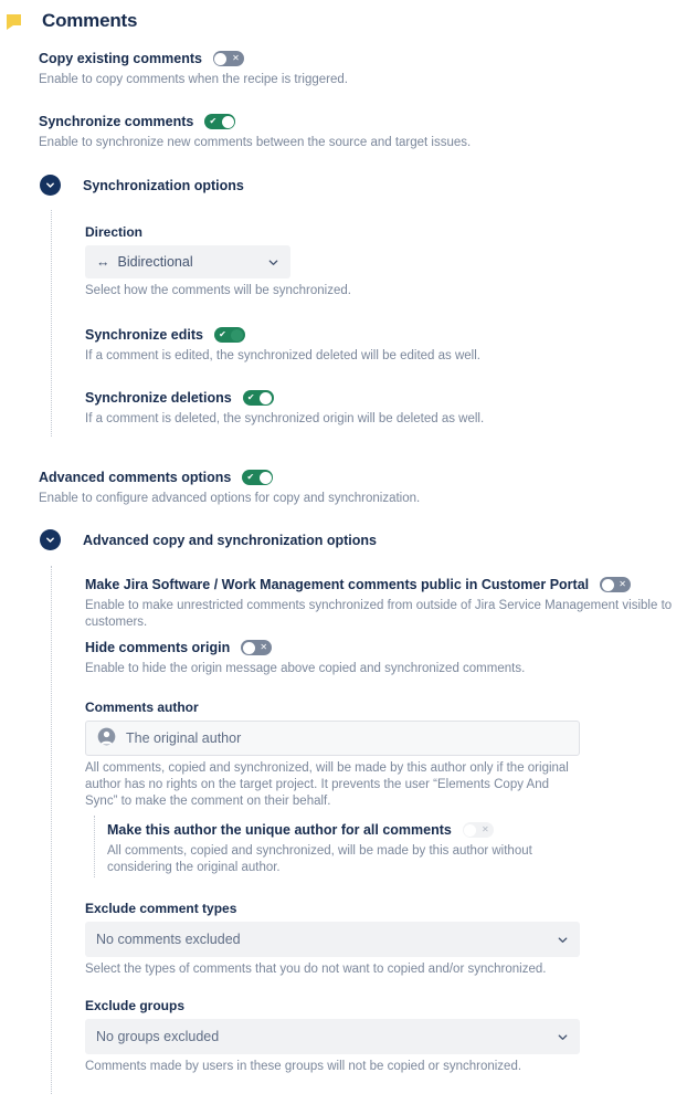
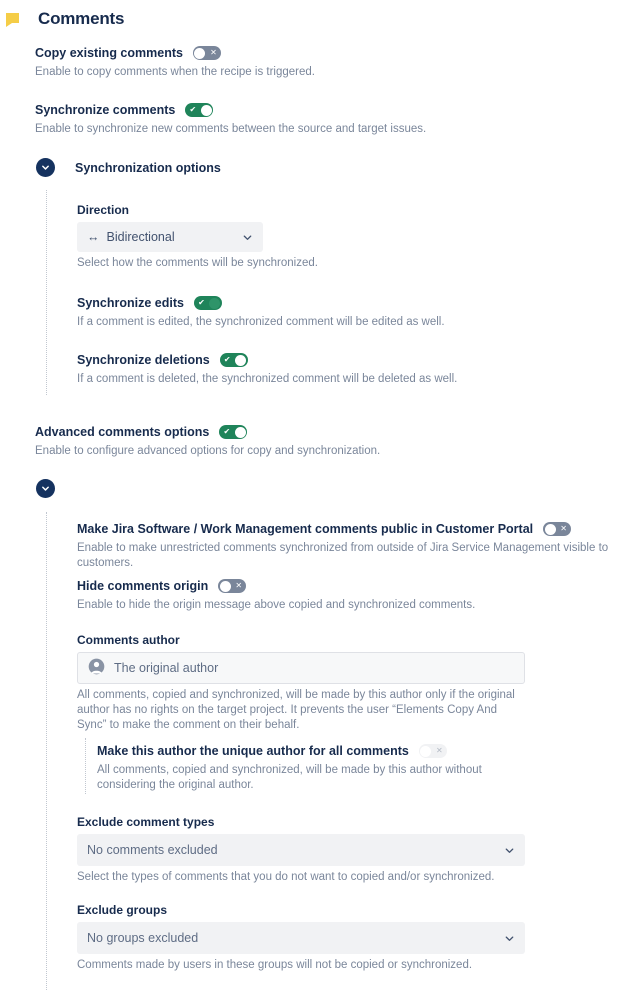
  Comments
  Copy existing comments
  ✕
  Enable to copy comments when the recipe is triggered.
  Synchronize comments
  ✔
  Enable to synchronize new comments between the source and target issues.
  Synchronization options
  Direction
  ↔
  Bidirectional
  Select how the comments will be synchronized.
  Synchronize edits
  ✔
- If a comment is edited, the synchronized deleted will be edited as well.
+ If a comment is edited, the synchronized comment will be edited as well.
  Synchronize deletions
  ✔
- If a comment is deleted, the synchronized origin will be deleted as well.
+ If a comment is deleted, the synchronized comment will be deleted as well.
  Advanced comments options
  ✔
  Enable to configure advanced options for copy and synchronization.
- Advanced copy and synchronization options
  Make Jira Software / Work Management comments public in Customer Portal
  ✕
  Enable to make unrestricted comments synchronized from outside of Jira Service Management visible to customers.
  Hide comments origin
  ✕
  Enable to hide the origin message above copied and synchronized comments.
  Comments author
  The original author
  All comments, copied and synchronized, will be made by this author only if the original author has no rights on the target project. It prevents the user “Elements Copy And Sync” to make the comment on their behalf.
  Make this author the unique author for all comments
  ✕
  All comments, copied and synchronized, will be made by this author without considering the original author.
  Exclude comment types
  No comments excluded
  Select the types of comments that you do not want to copied and/or synchronized.
  Exclude groups
  No groups excluded
  Comments made by users in these groups will not be copied or synchronized.
